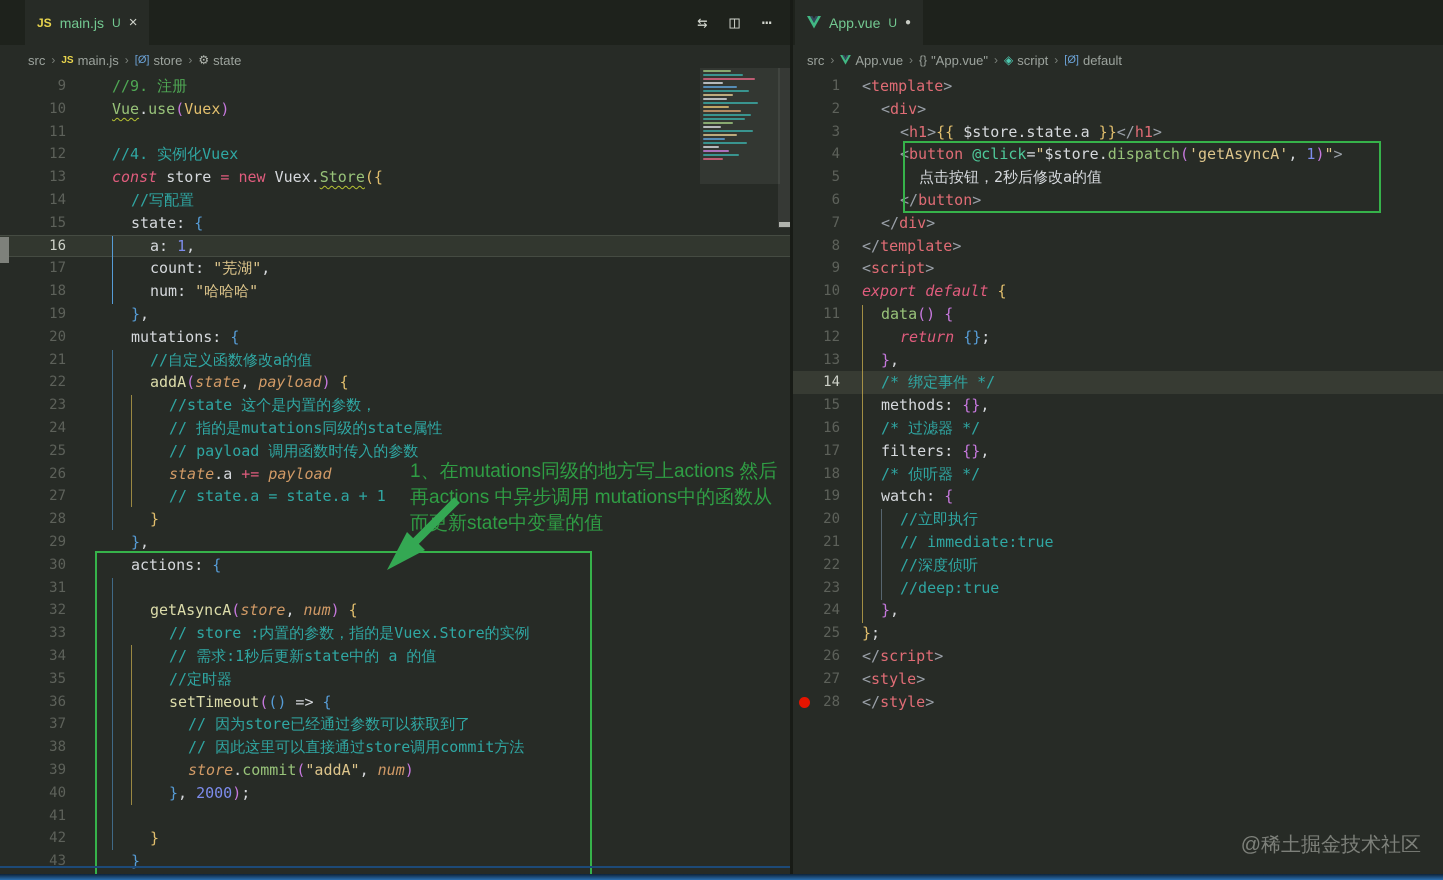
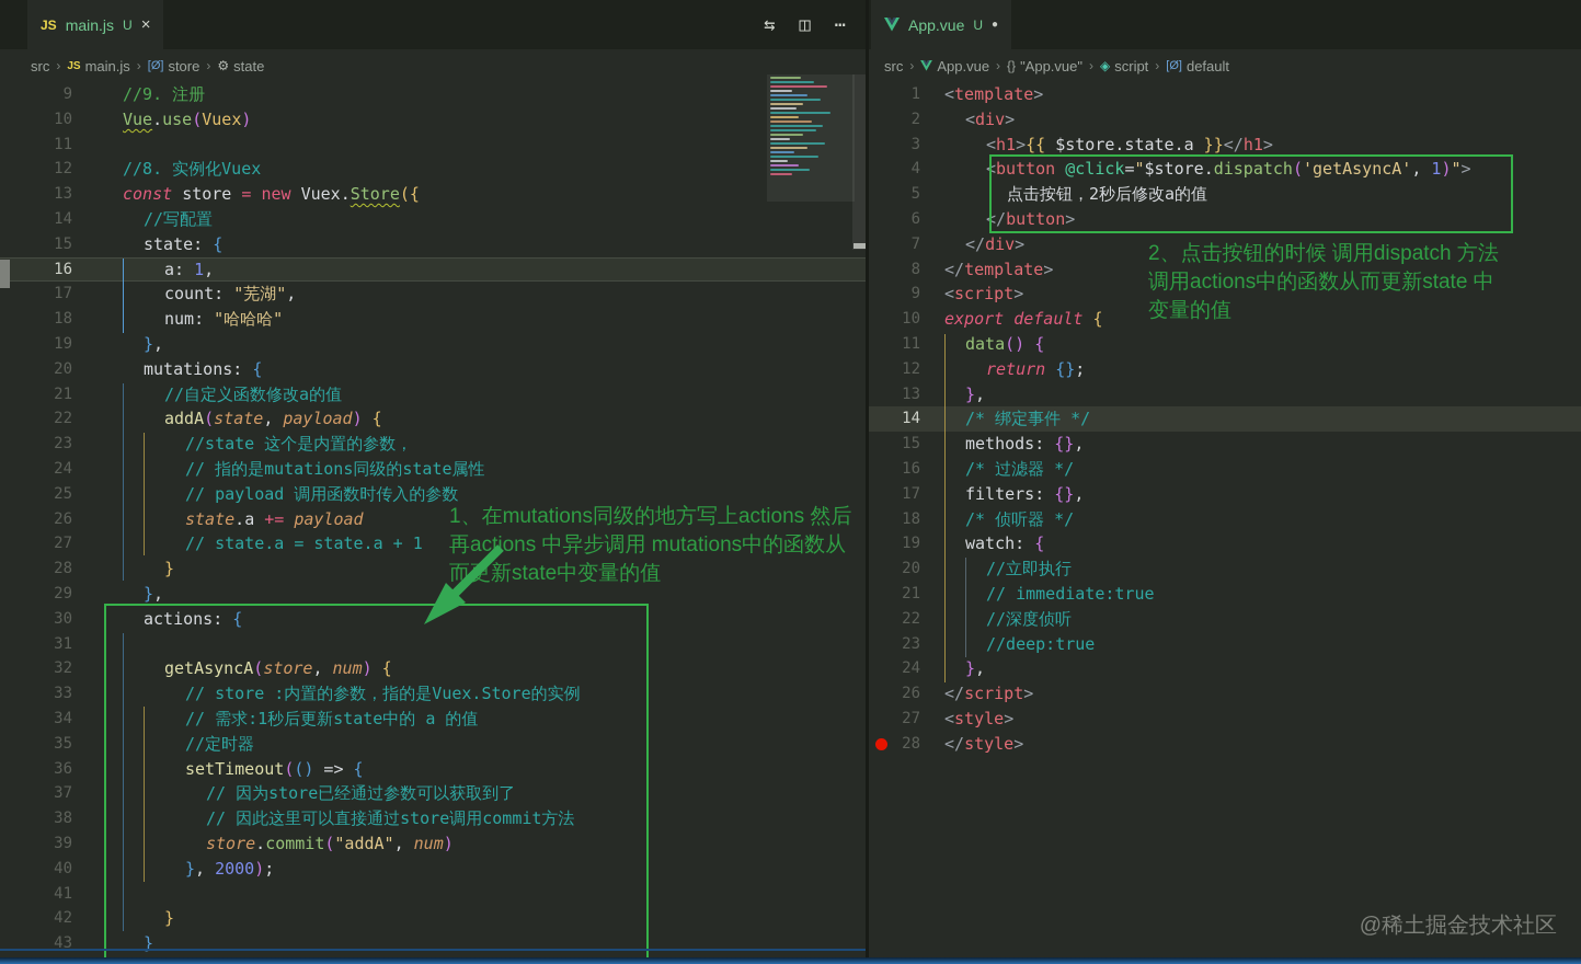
  JS
  main.js
  U
  ×
  ⇆
  ◫
  ⋯
  App.vue
  U
  ●
  src
  ›
  JS
  main.js
  ›
  [Ø]
  store
  ›
  ⚙
  state
  src
  ›
  App.vue
  ›
  {}
  "App.vue"
  ›
  ◈
  script
  ›
  [Ø]
  default
  9 //9. 注册
  10 Vue.use(Vuex)
  11
- 12 //4. 实例化Vuex
+ 12 //8. 实例化Vuex
  13 const store = new Vuex.Store({
  14 //写配置
  15 state: {
  16 a: 1,
  17 count: "芜湖",
  18 num: "哈哈哈"
  19 },
  20 mutations: {
  21 //自定义函数修改a的值
  22 addA(state, payload) {
  23 //state 这个是内置的参数，
  24 // 指的是mutations同级的state属性
  25 // payload 调用函数时传入的参数
  26 state.a += payload
  27 // state.a = state.a + 1
  28 }
  29 },
  30 actions: {
  31
  32 getAsyncA(store, num) {
  33 // store :内置的参数，指的是Vuex.Store的实例
  34 // 需求:1秒后更新state中的 a 的值
  35 //定时器
  36 setTimeout(() => {
  37 // 因为store已经通过参数可以获取到了
  38 // 因此这里可以直接通过store调用commit方法
  39 store.commit("addA", num)
  40 }, 2000);
  41
  42 }
  43 }
  1 <template>
  2 <div>
  3 <h1>{{ $store.state.a }}</h1>
  4 <button @click="$store.dispatch('getAsyncA', 1)">
  5 点击按钮，2秒后修改a的值
  6 </button>
  7 </div>
  8 </template>
  9 <script>
  10 export default {
  11 data() {
  12 return {};
  13 },
  14 /* 绑定事件 */
  15 methods: {},
  16 /* 过滤器 */
  17 filters: {},
  18 /* 侦听器 */
  19 watch: {
  20 //立即执行
  21 // immediate:true
  22 //深度侦听
  23 //deep:true
  24 },
- 25 };
  26 </script>
  27 <style>
  28 </style>
  1、在mutations同级的地方写上actions 然后
  再actions 中异步调用 mutations中的函数从
  而新state中变量的值
+ 2、点击按钮的时候 调用dispatch 方法
+ 调用actions中的函数从而更新state 中
+ 变量的值
  @稀土掘金技术社区
